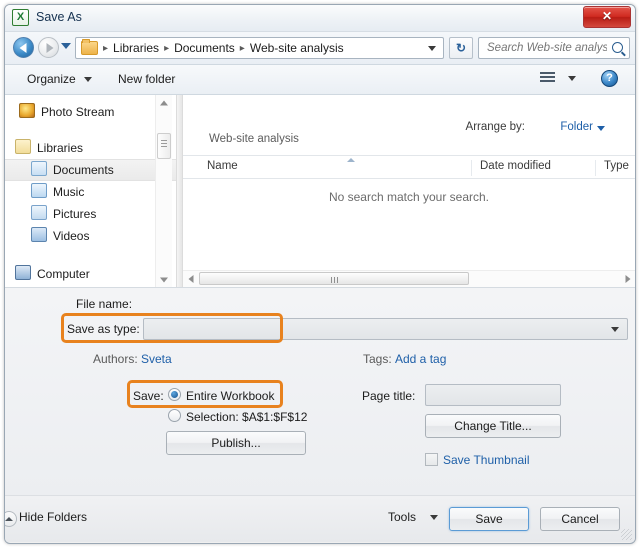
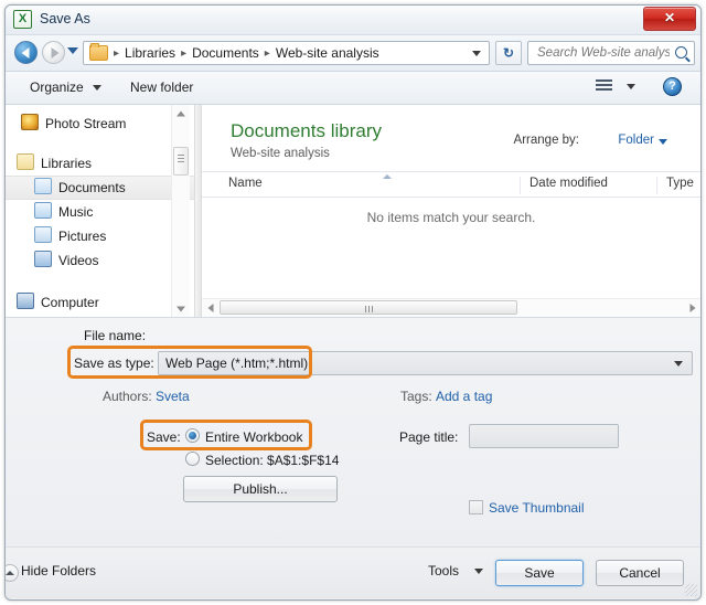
  X
  Save As
  ▸
  Libraries
  ▸
  Documents
  ▸
  Web-site analysis
  ↻
  Search Web-site analys
  Organize
  New folder
  Photo Stream
  Libraries
  Documents
  Music
  Pictures
  Videos
  Computer
+ Documents library
  Web-site analysis
  Arrange by:
  Folder
  Name
  Date modified
  Type
- No search match your search.
+ No items match your search.
  File name:
  Save as type:
+ Web Page (*.htm;*.html)
  Authors:
  Sveta
  Tags:
  Add a tag
  Save:
  Entire Workbook
- Selection: $A$1:$F$12
+ Selection: $A$1:$F$14
  Publish...
  Page title:
- Change Title...
  Save Thumbnail
  Hide Folders
  Tools
  Save
  Cancel
